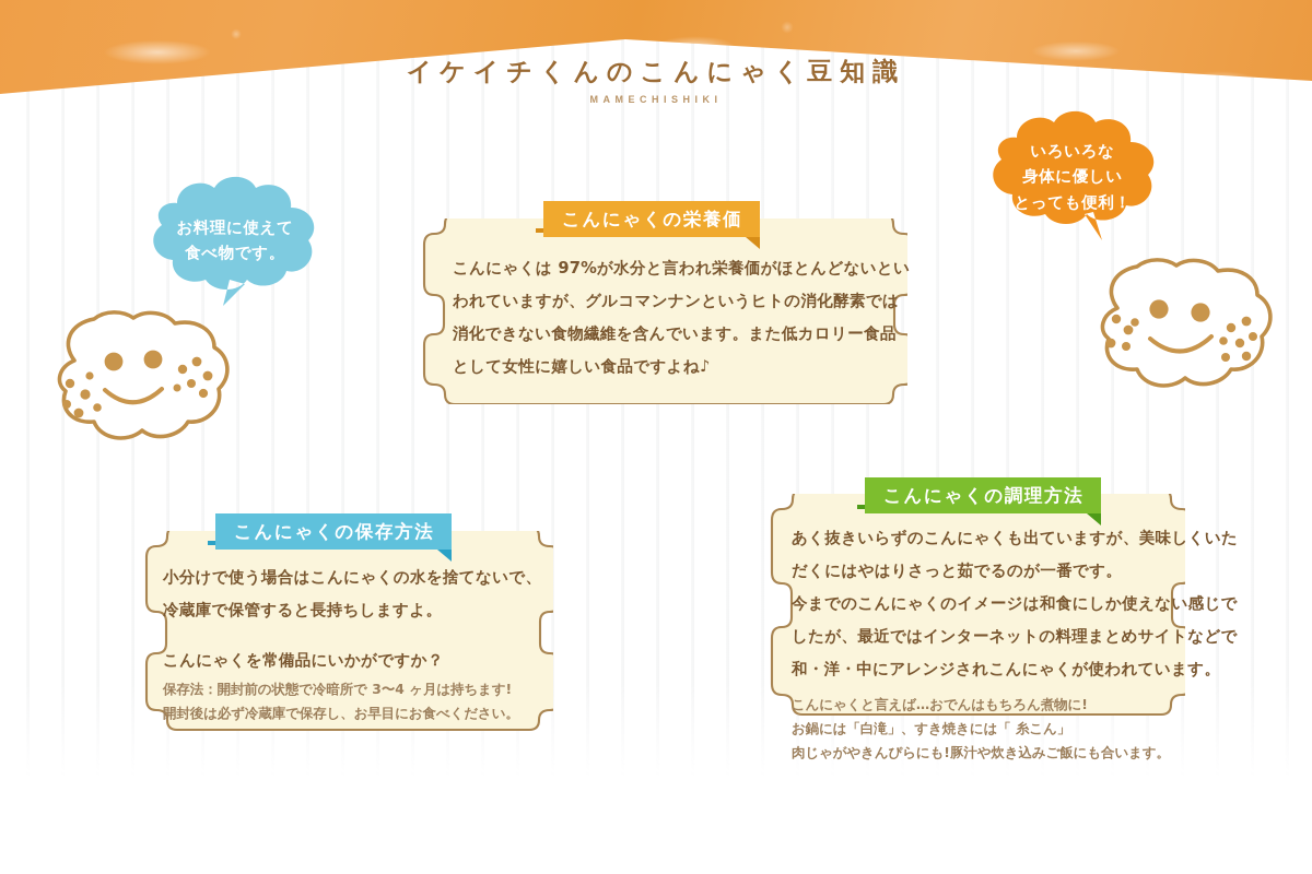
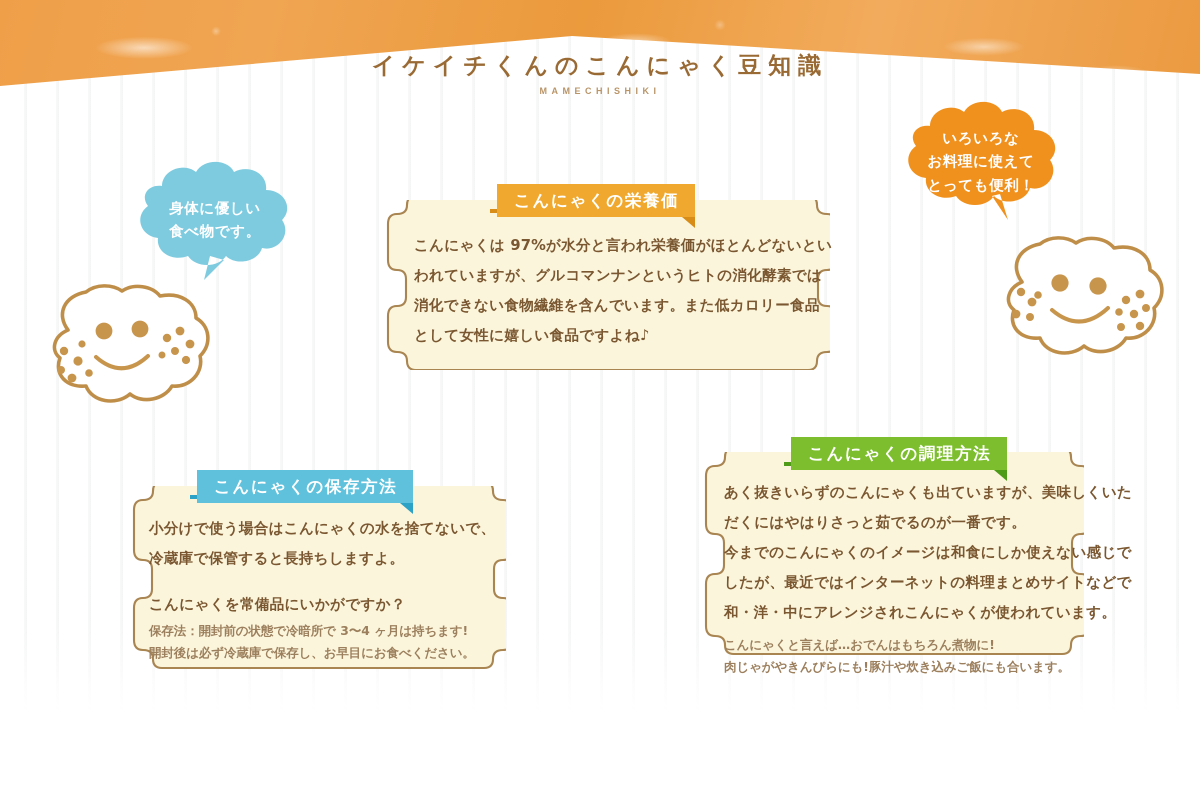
  イケイチくんのこんにゃく豆知識
  MAMECHISHIKI
- お料理に使えて
+ 身体に優しい
  食べ物です。
  いろいろな
- 身体に優しい
+ お料理に使えて
  とっても便利！
  こんにゃくは 97%が水分と言われ栄養価がほとんどないとい
  われていますが、グルコマンナンというヒトの消化酵素では
  消化できない食物繊維を含んでいます。また低カロリー食品
  として女性に嬉しい食品ですよね♪
  こんにゃくの栄養価
  小分けで使う場合はこんにゃくの水を捨てないで、
  冷蔵庫で保管すると長持ちしますよ。
  こんにゃくを常備品にいかがですか？
  保存法：開封前の状態で冷暗所で 3〜4 ヶ月は持ちます!
  開封後は必ず冷蔵庫で保存し、お早目にお食べください。
  こんにゃくの保存方法
  あく抜きいらずのこんにゃくも出ていますが、美味しくいた
  だくにはやはりさっと茹でるのが一番です。
  今までのこんにゃくのイメージは和食にしか使えない感じで
  したが、最近ではインターネットの料理まとめサイトなどで
  和・洋・中にアレンジされこんにゃくが使われています。
  こんにゃくと言えば…おでんはもちろん煮物に!
- お鍋には「白滝」、すき焼きには「 糸こん」
  肉じゃがやきんぴらにも!豚汁や炊き込みご飯にも合います。
  こんにゃくの調理方法
